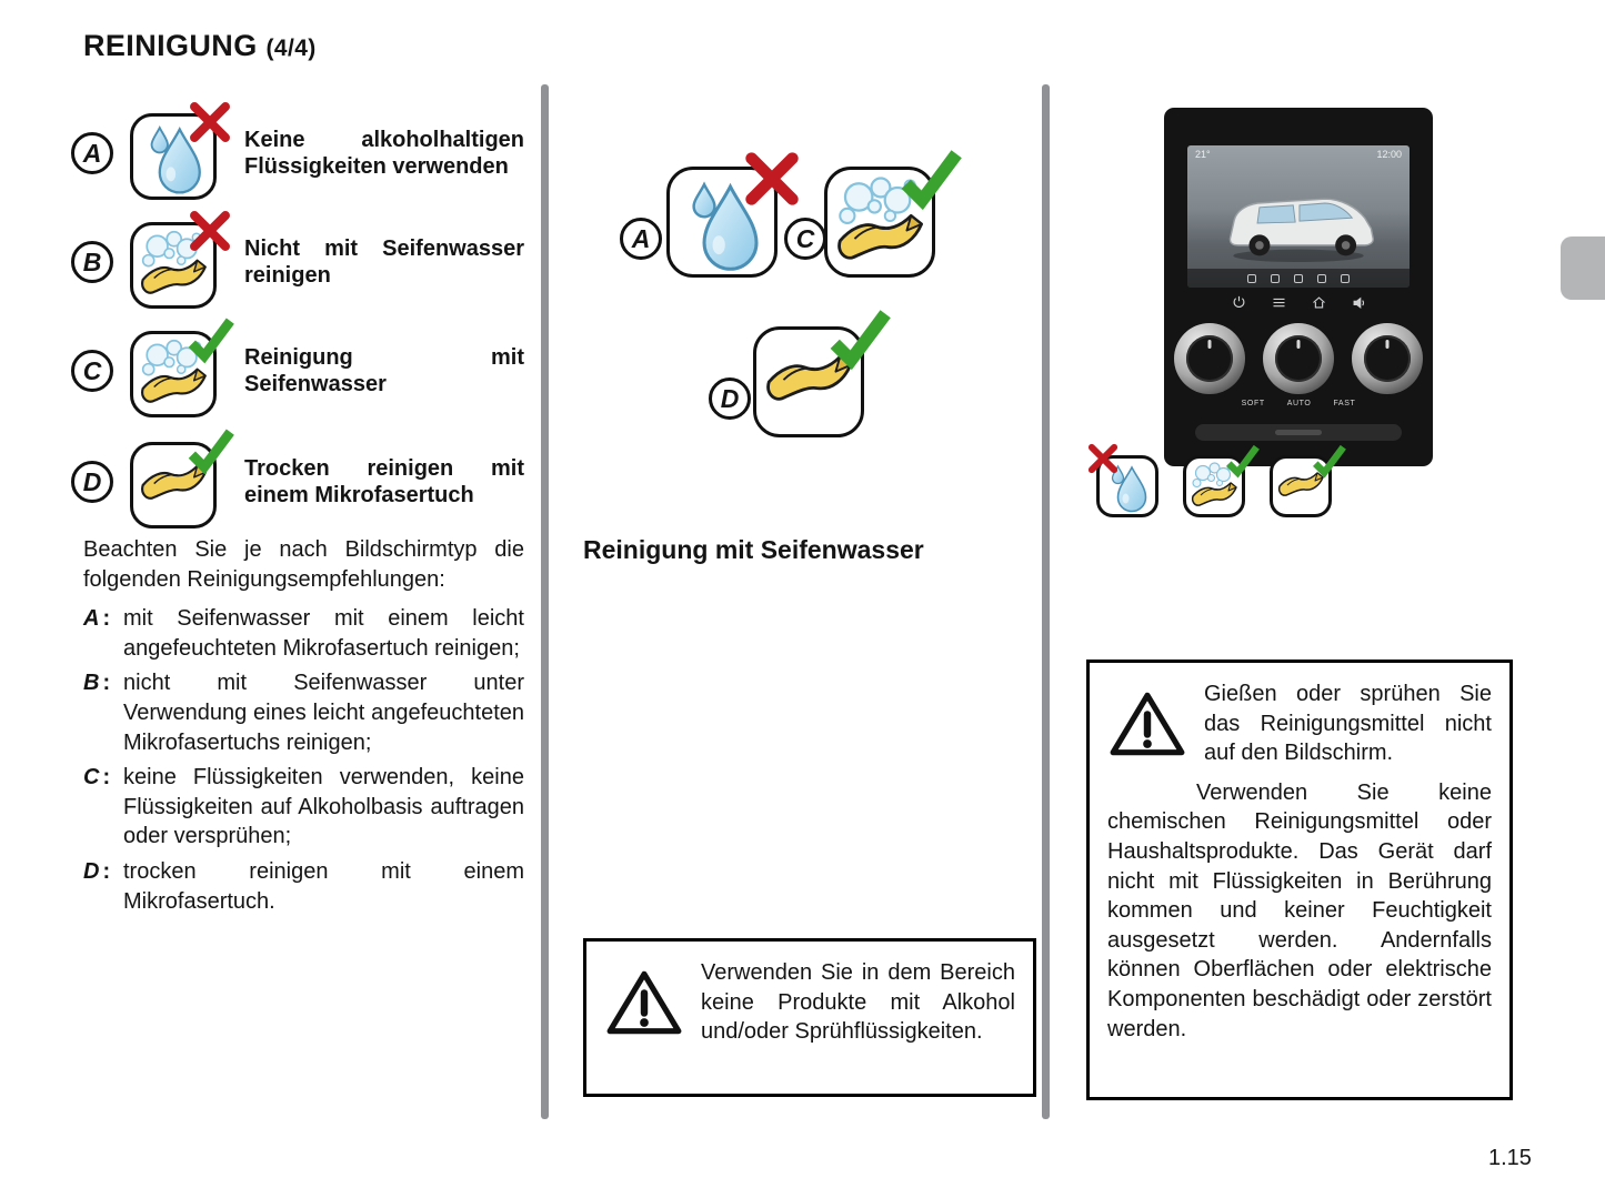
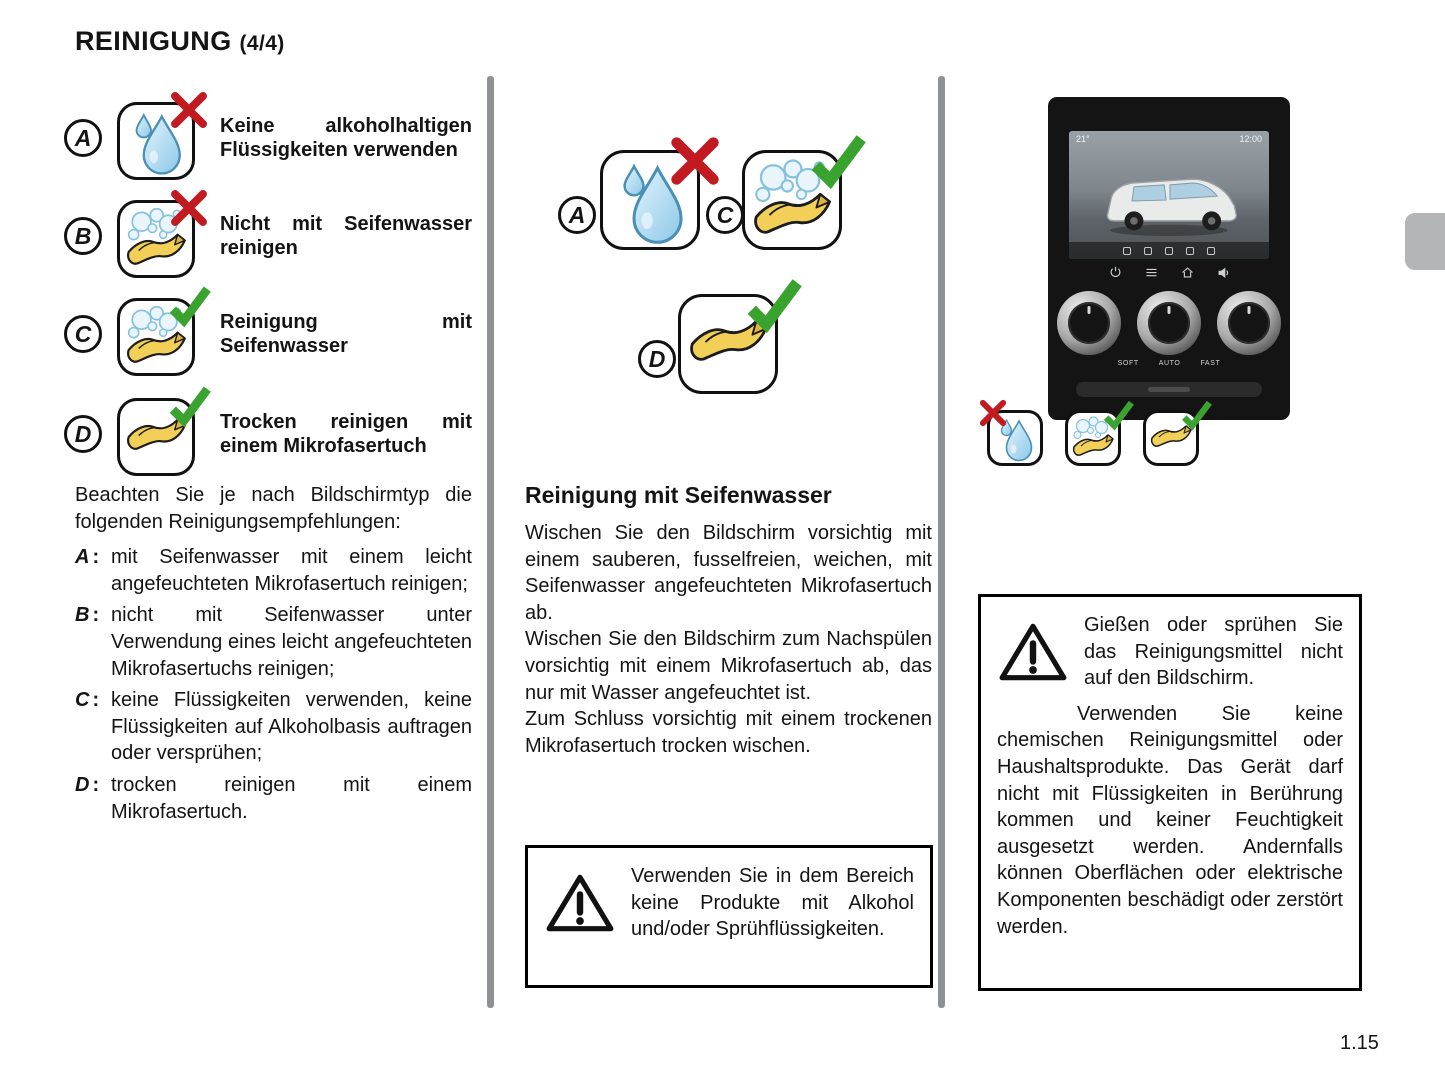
  REINIGUNG (4/4)
  A
  Keine alkoholhaltigen Flüssigkeiten verwenden
  B
  Nicht mit Seifenwasser reinigen
  C
  Reinigung mit Seifenwasser
  D
  Trocken reinigen mit einem Mikrofasertuch
  Beachten Sie je nach Bildschirmtyp die folgenden Reinigungsempfehlungen:
  A :
  mit Seifenwasser mit einem leicht angefeuchteten Mikrofasertuch reinigen;
  B :
  nicht mit Seifenwasser unter Verwendung eines leicht angefeuchteten Mikrofasertuchs reinigen;
  C :
  keine Flüssigkeiten verwenden, keine Flüssigkeiten auf Alkoholbasis auftragen oder versprühen;
  D :
  trocken reinigen mit einem Mikrofasertuch.
  A
  C
  D
  Reinigung mit Seifenwasser
+ Wischen Sie den Bildschirm vorsichtig mit einem sauberen, fusselfreien, weichen, mit Seifenwasser angefeuchteten Mikrofasertuch ab.
+ Wischen Sie den Bildschirm zum Nachspülen vorsichtig mit einem Mikrofasertuch ab, das nur mit Wasser angefeuchtet ist.
+ Zum Schluss vorsichtig mit einem trockenen Mikrofasertuch trocken wischen.
  Verwenden Sie in dem Bereich keine Produkte mit Alkohol und/oder Sprühflüssigkeiten.
  21°
  12:00
  Gießen oder sprühen Sie das Reinigungsmittel nicht auf den Bildschirm.
  Verwenden Sie keine chemischen Reinigungsmittel oder Haushaltsprodukte. Das Gerät darf nicht mit Flüssigkeiten in Berührung kommen und keiner Feuchtigkeit ausgesetzt werden. Andernfalls können Oberflächen oder elektrische Komponenten beschädigt oder zerstört werden.
  1.15
